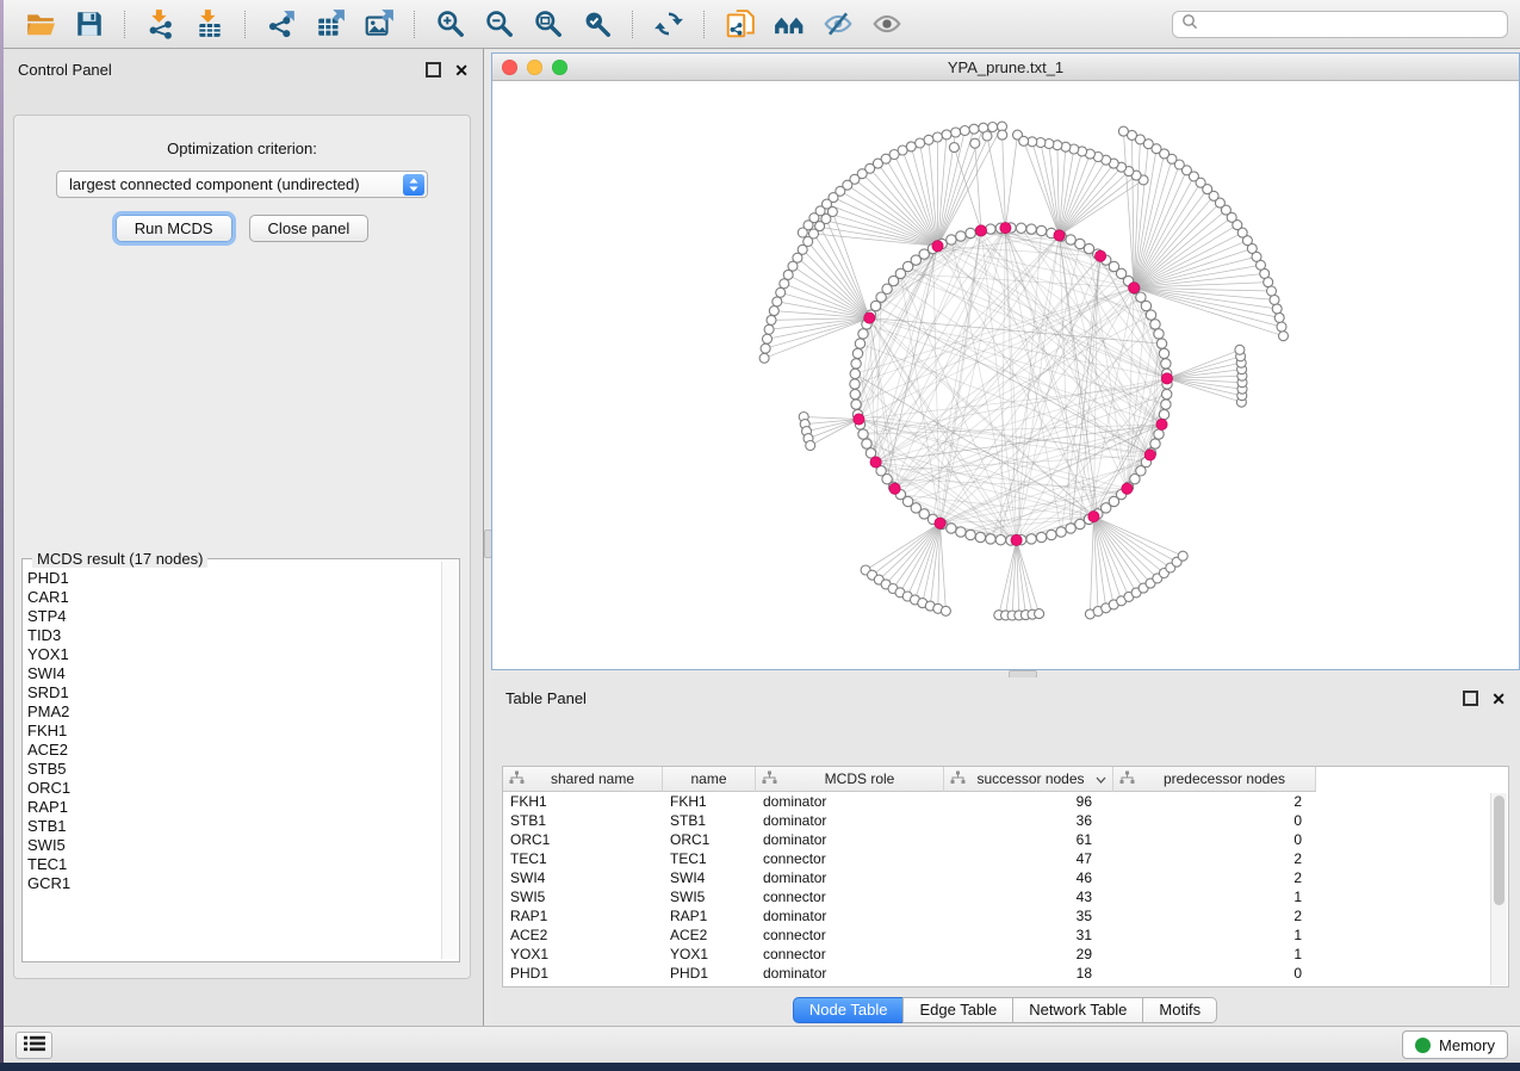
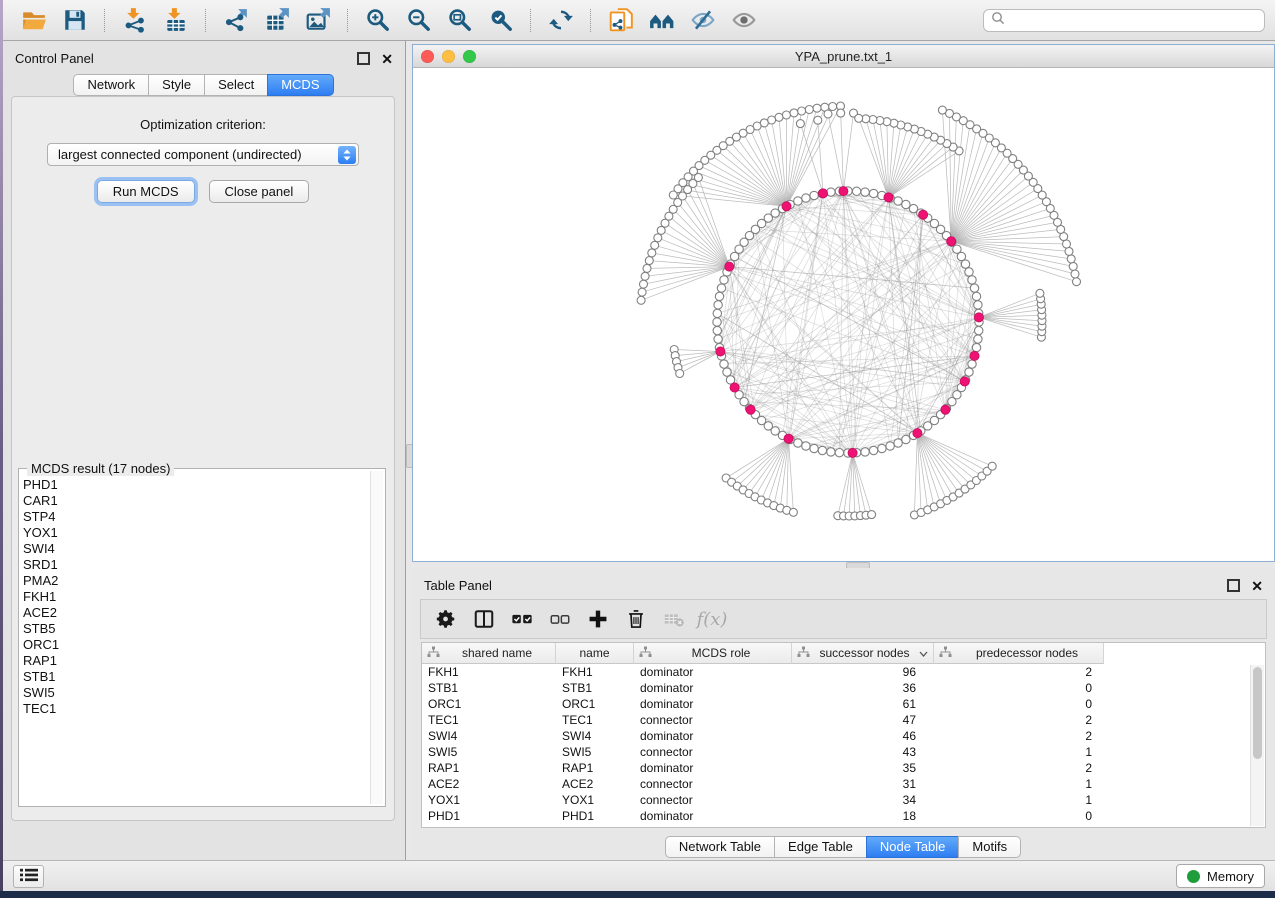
  Control Panel
  ✕
+ Network
+ Style
+ Select
+ MCDS
  Optimization criterion:
  largest connected component (undirected)
  Run MCDS
  Close panel
  MCDS result (17 nodes)
  PHD1
  CAR1
  STP4
- TID3
  YOX1
  SWI4
  SRD1
  PMA2
  FKH1
  ACE2
  STB5
  ORC1
  RAP1
  STB1
  SWI5
  TEC1
- GCR1
  YPA_prune.txt_1
  Table Panel
  ✕
+ f(x)
  shared name
  name
  MCDS role
  successor nodes
  predecessor nodes
  FKH1
  FKH1
  dominator
  96
  2
  STB1
  STB1
  dominator
  36
  0
  ORC1
  ORC1
  dominator
  61
  0
  TEC1
  TEC1
  connector
  47
  2
  SWI4
  SWI4
  dominator
  46
  2
  SWI5
  SWI5
  connector
  43
  1
  RAP1
  RAP1
  dominator
  35
  2
  ACE2
  ACE2
  connector
  31
  1
  YOX1
  YOX1
  connector
- 29
+ 34
  1
  PHD1
  PHD1
  dominator
  18
  0
- Node Table
+ Network Table
  Edge Table
- Network Table
+ Node Table
  Motifs
  Memory
